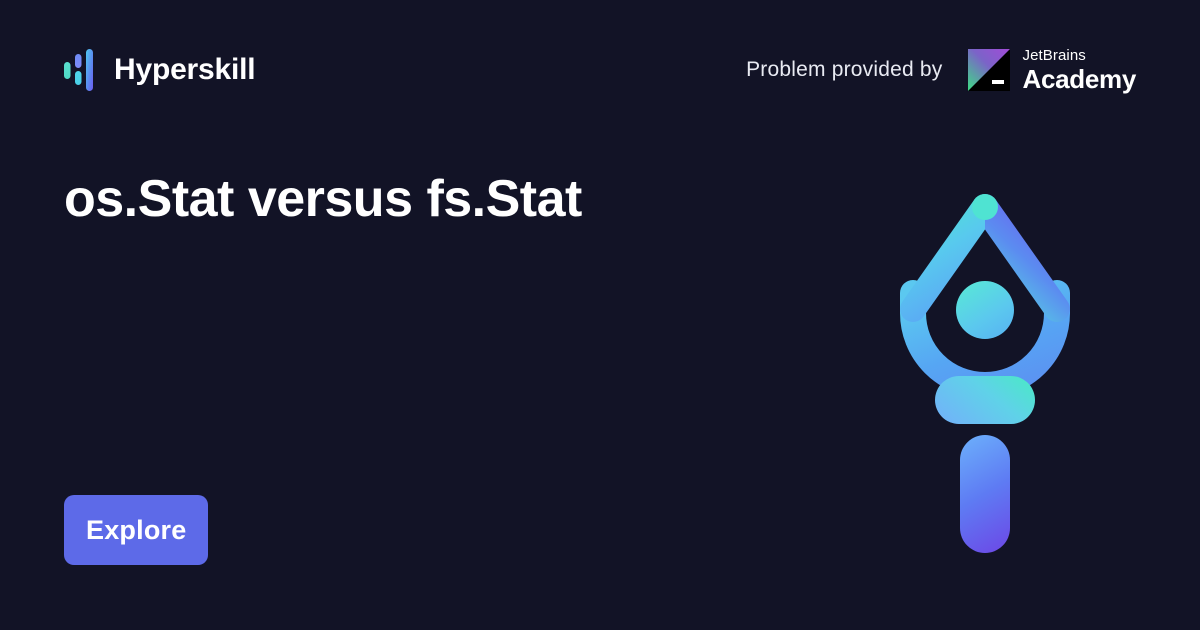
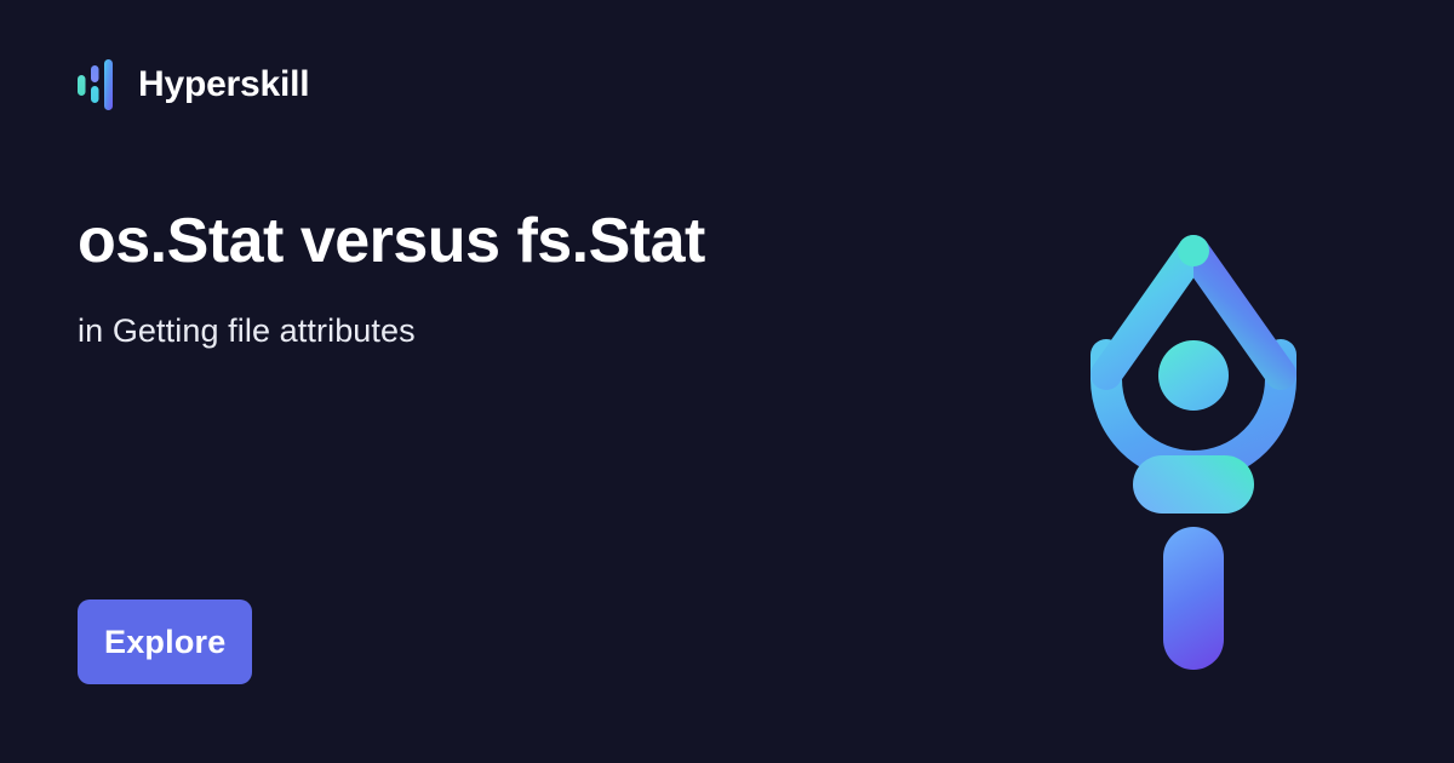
  Hyperskill
- Problem provided by
- JetBrains
- Academy
  os.Stat versus fs.Stat
+ in Getting file attributes
  Explore
